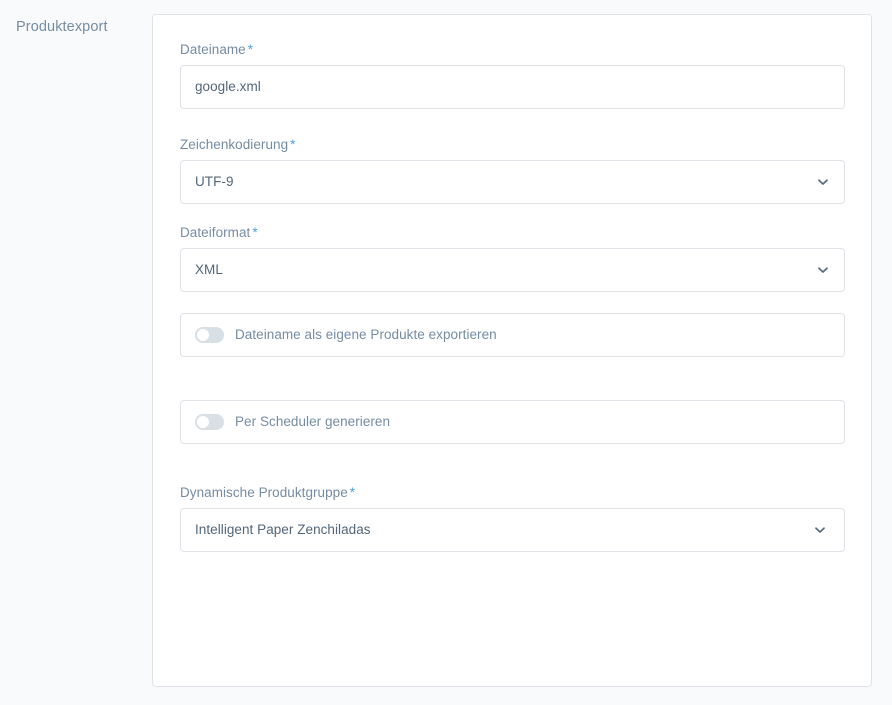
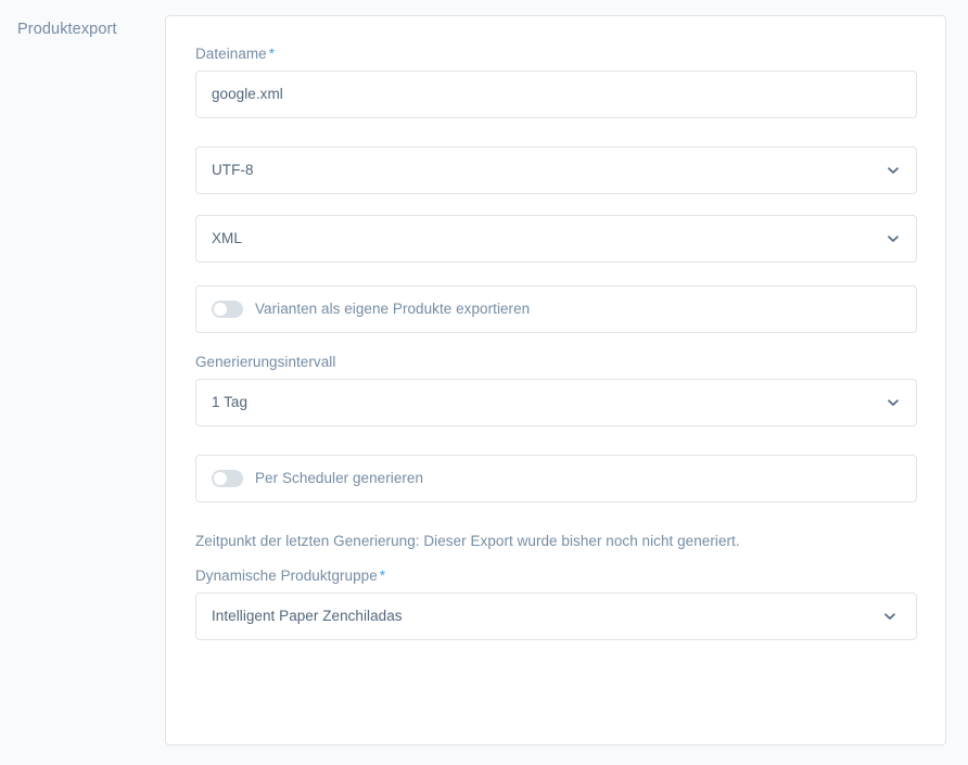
  Produktexport
  Dateiname *
  google.xml
- Zeichenkodierung *
- UTF-9
+ UTF-8
- Dateiformat *
  XML
- Dateiname als eigene Produkte exportieren
+ Varianten als eigene Produkte exportieren
+ Generierungsintervall
+ 1 Tag
  Per Scheduler generieren
+ Zeitpunkt der letzten Generierung: Dieser Export wurde bisher noch nicht generiert.
  Dynamische Produktgruppe *
  Intelligent Paper Zenchiladas
